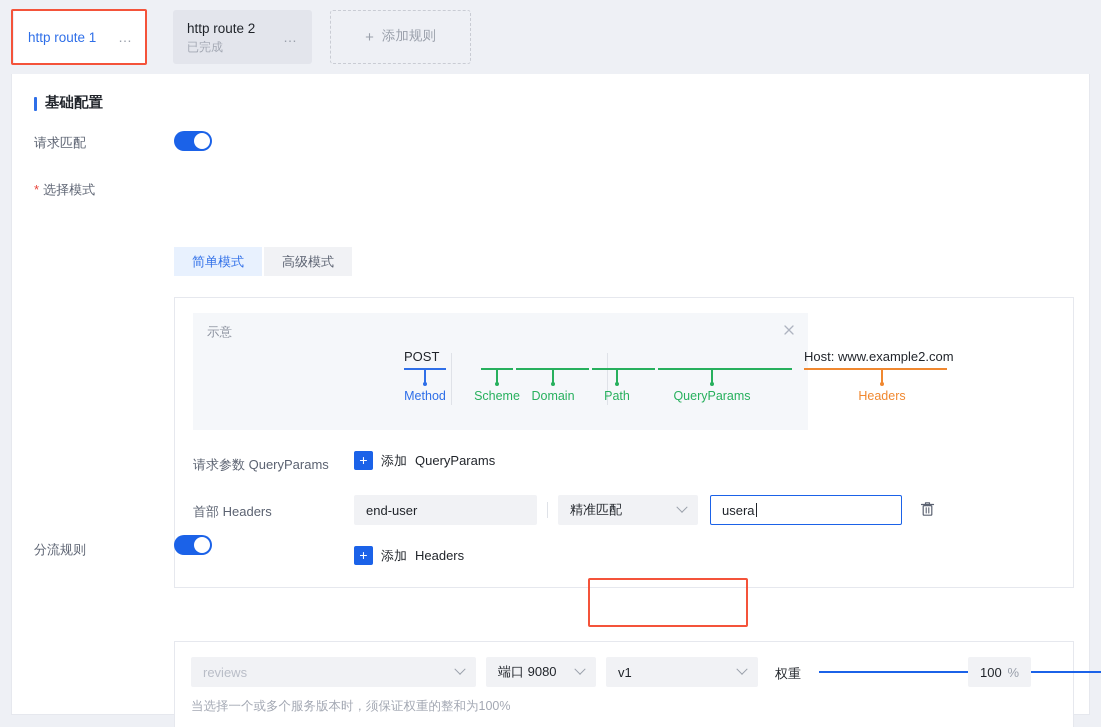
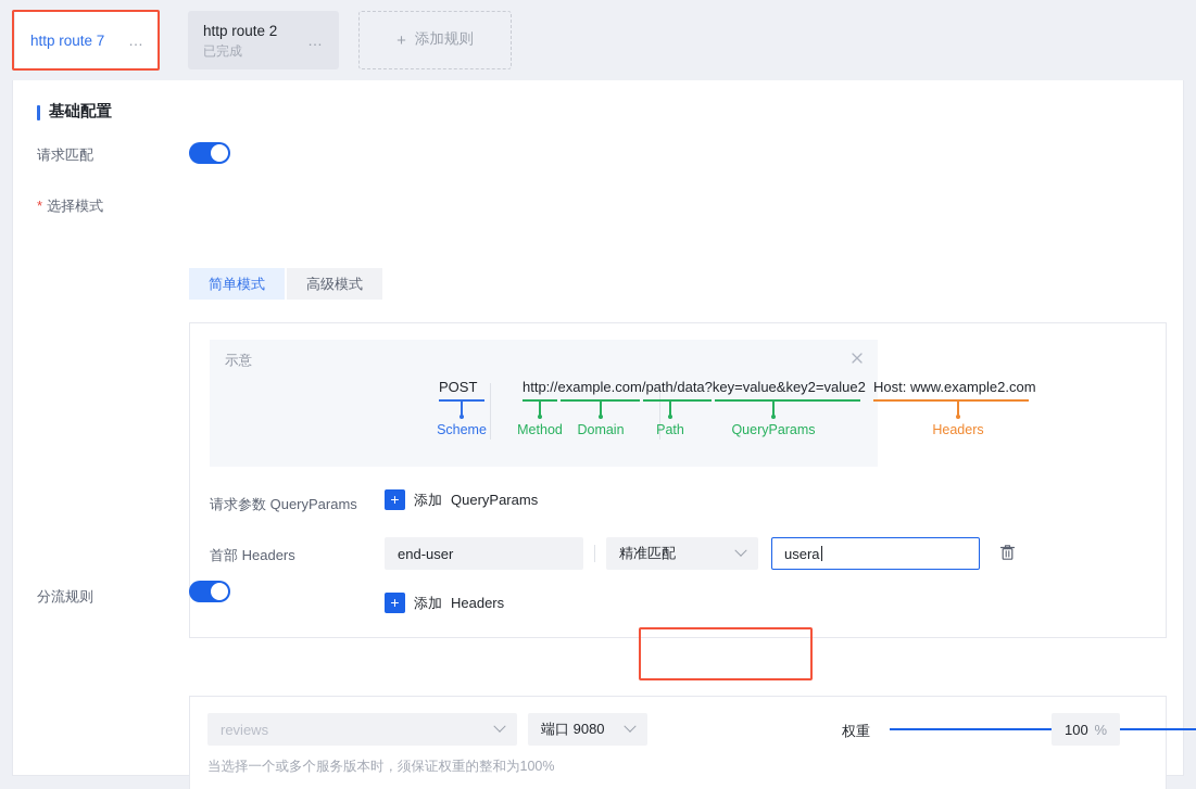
- http route 1
+ http route 7
  …
  http route 2
  已完成
  …
  +
  添加规则
  基础配置
  请求匹配
  * 选择模式
  简单模式
  高级模式
  示意
  POST
- Method
+ Scheme
+ http://example.com/path/data?key=value&key2=value2
- Scheme
+ Method
  Domain
  Path
  QueryParams
  Host: www.example2.com
  Headers
  请求参数 QueryParams
  +
  添加
  QueryParams
  首部 Headers
  end-user
  精准匹配
  usera
  +
  添加
  Headers
  分流规则
  reviews
  端口 9080
- v1
  权重
  100
  %
  当选择一个或多个服务版本时，须保证权重的整和为100%
